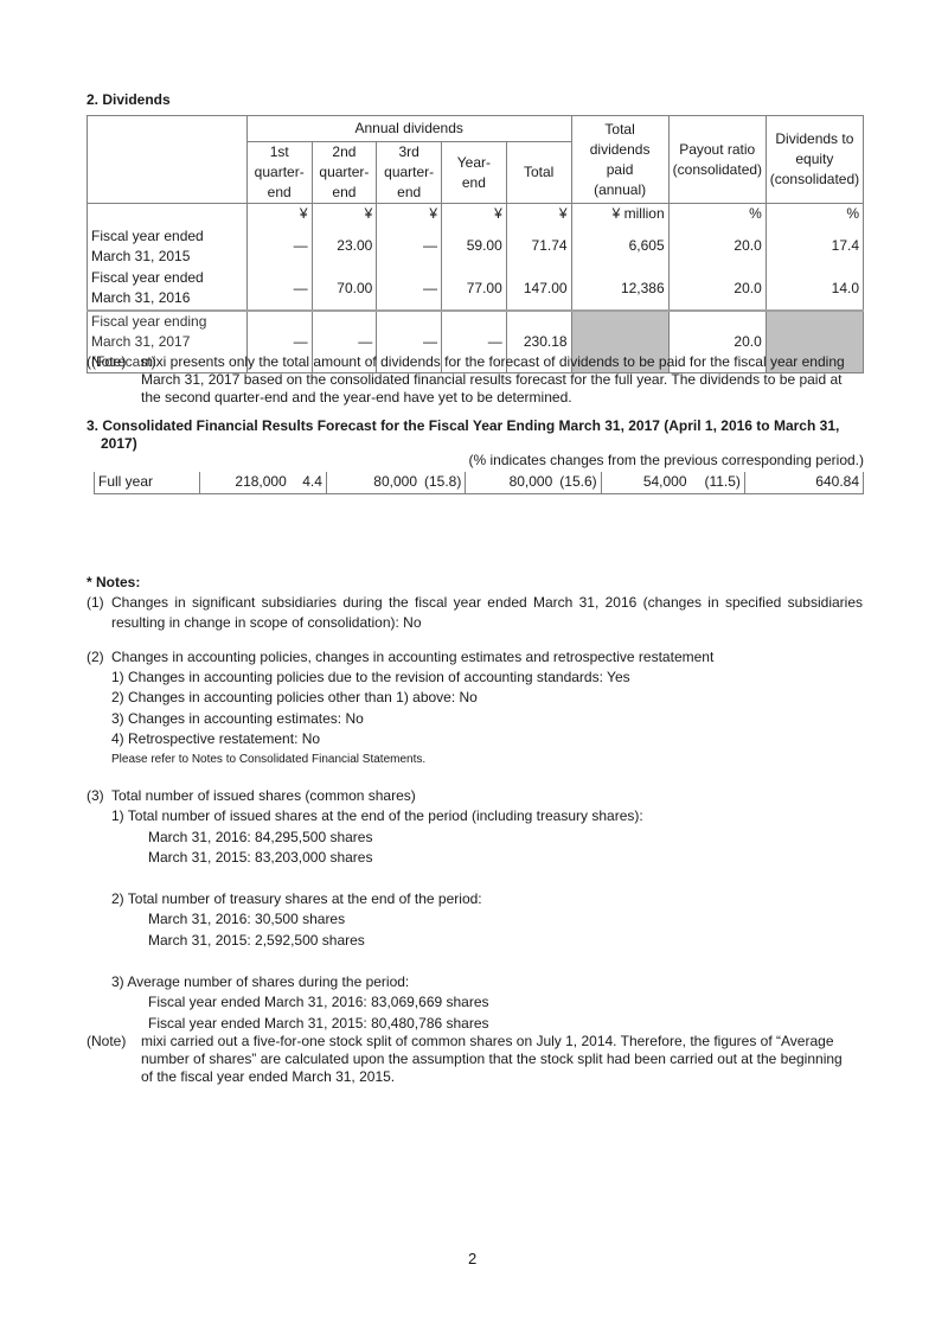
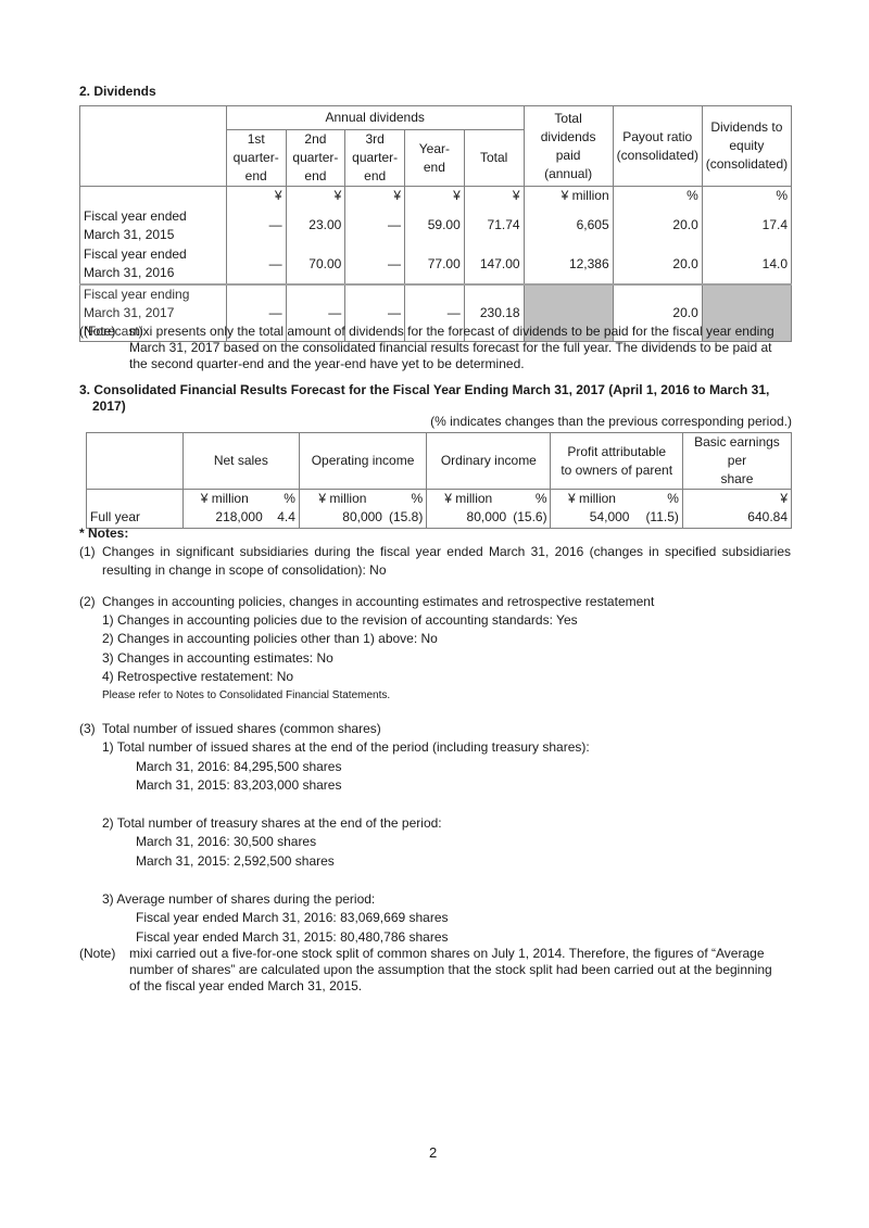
  2. Dividends
  	Annual dividends	Totaldividends paid(annual)	Payout ratio(consolidated)	Dividends toequity(consolidated)
  1stquarter-end	2ndquarter-end	3rdquarter-end	Year-end	Total
  	¥	¥	¥	¥	¥	¥ million	%	%
  Fiscal year endedMarch 31, 2015	—	23.00	—	59.00	71.74	6,605	20.0	17.4
  Fiscal year endedMarch 31, 2016	—	70.00	—	77.00	147.00	12,386	20.0	14.0
  Fiscal year endingMarch 31, 2017(Forecast)	—	—	—	—	230.18		20.0
  (Note)
  mixi presents only the total amount of dividends for the forecast of dividends to be paid for the fiscal year ending
  March 31, 2017 based on the consolidated financial results forecast for the full year. The dividends to be paid at
  the second quarter-end and the year-end have yet to be determined.
  3. Consolidated Financial Results Forecast for the Fiscal Year Ending March 31, 2017 (April 1, 2016 to March 31,
  2017)
- (% indicates changes from the previous corresponding period.)
+ (% indicates changes than the previous corresponding period.)
+ 	Net sales	Operating income	Ordinary income	Profit attributableto owners of parent	Basic earnings pershare
+ 	¥ million	%	¥ million	%	¥ million	%	¥ million	%	¥
  Full year	218,000	4.4	80,000	(15.8)	80,000	(15.6)	54,000	(11.5)	640.84
  * Notes:
  (1)
  Changes in significant subsidiaries during the fiscal year ended March 31, 2016 (changes in specified subsidiaries
  resulting in change in scope of consolidation): No
  (2)
  Changes in accounting policies, changes in accounting estimates and retrospective restatement
  1) Changes in accounting policies due to the revision of accounting standards: Yes
  2) Changes in accounting policies other than 1) above: No
  3) Changes in accounting estimates: No
  4) Retrospective restatement: No
  Please refer to Notes to Consolidated Financial Statements.
  (3)
  Total number of issued shares (common shares)
  1) Total number of issued shares at the end of the period (including treasury shares):
  March 31, 2016: 84,295,500 shares
  March 31, 2015: 83,203,000 shares
  2) Total number of treasury shares at the end of the period:
  March 31, 2016: 30,500 shares
  March 31, 2015: 2,592,500 shares
  3) Average number of shares during the period:
  Fiscal year ended March 31, 2016: 83,069,669 shares
  Fiscal year ended March 31, 2015: 80,480,786 shares
  (Note)
  mixi carried out a five-for-one stock split of common shares on July 1, 2014. Therefore, the figures of “Average
  number of shares” are calculated upon the assumption that the stock split had been carried out at the beginning
  of the fiscal year ended March 31, 2015.
  2
